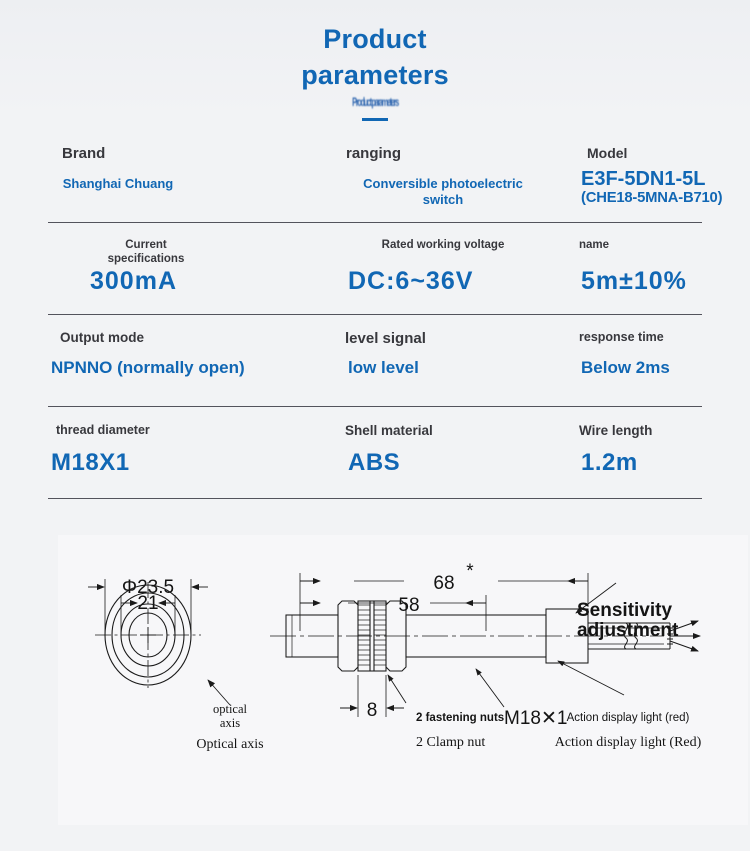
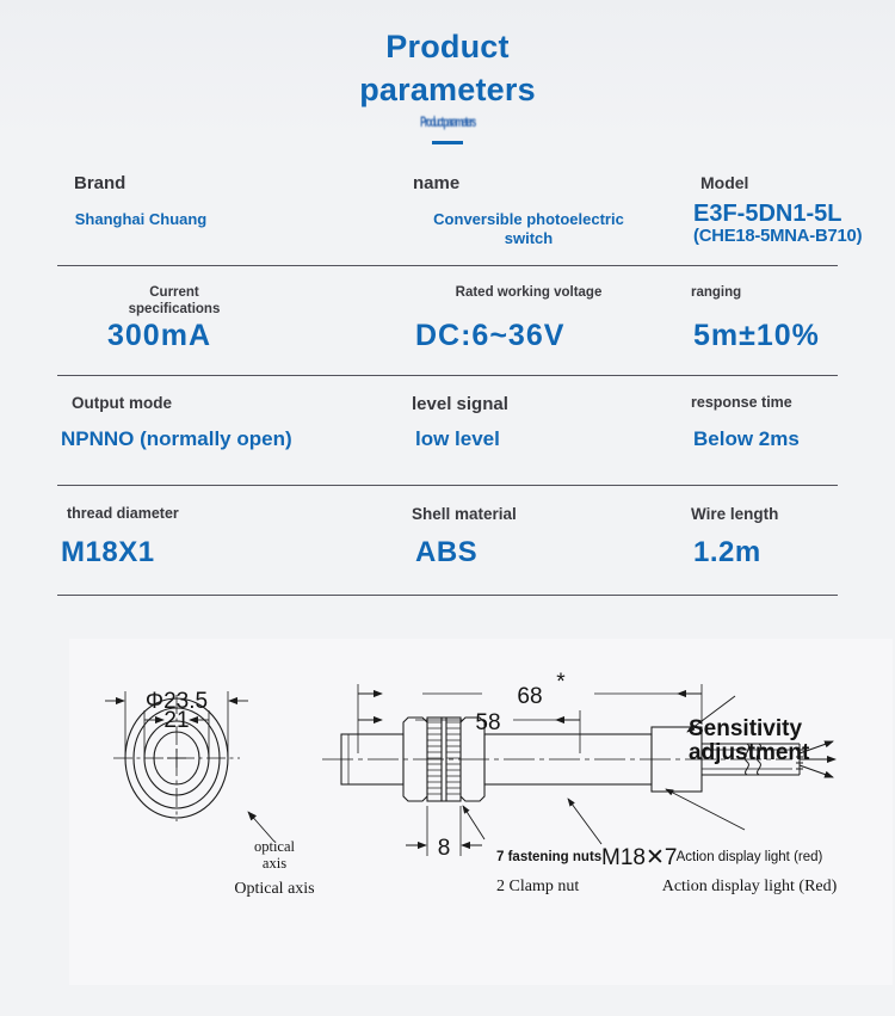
  Product
  parameters
  Product parameters
  Brand
  Shanghai Chuang
- ranging
+ name
  Conversible photoelectric switch
  Model
  E3F-5DN1-5L
  (CHE18-5MNA-B710)
  Current
  specifications
  300mA
  Rated working voltage
  DC:6~36V
- name
+ ranging
  5m±10%
  Output mode
  NPNNO (normally open)
  level signal
  low level
  response time
  Below 2ms
  thread diameter
  M18X1
  Shell material
  ABS
  Wire length
  1.2m
  Φ23.5
  21
  68
  *
  58
  8
  optical
  axis
  Optical axis
- 2 fastening nuts
+ 7 fastening nuts
  2 Clamp nut
- M18✕1
+ M18✕7
  Sensitivity
  adjustment
  Action display light (red)
  Action display light (Red)
